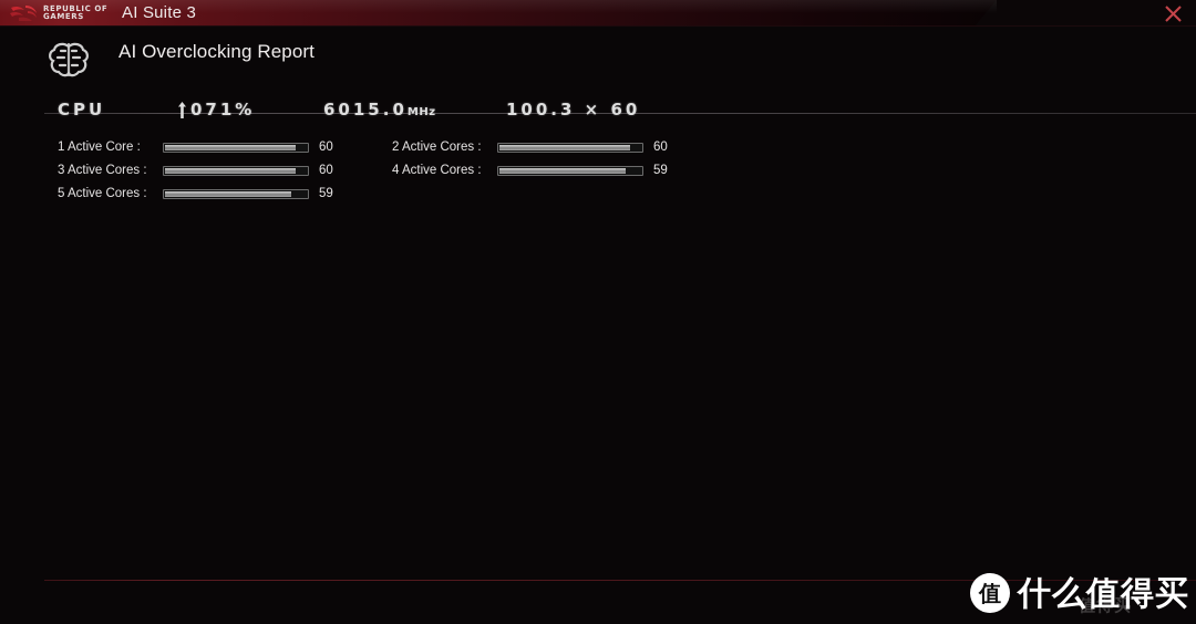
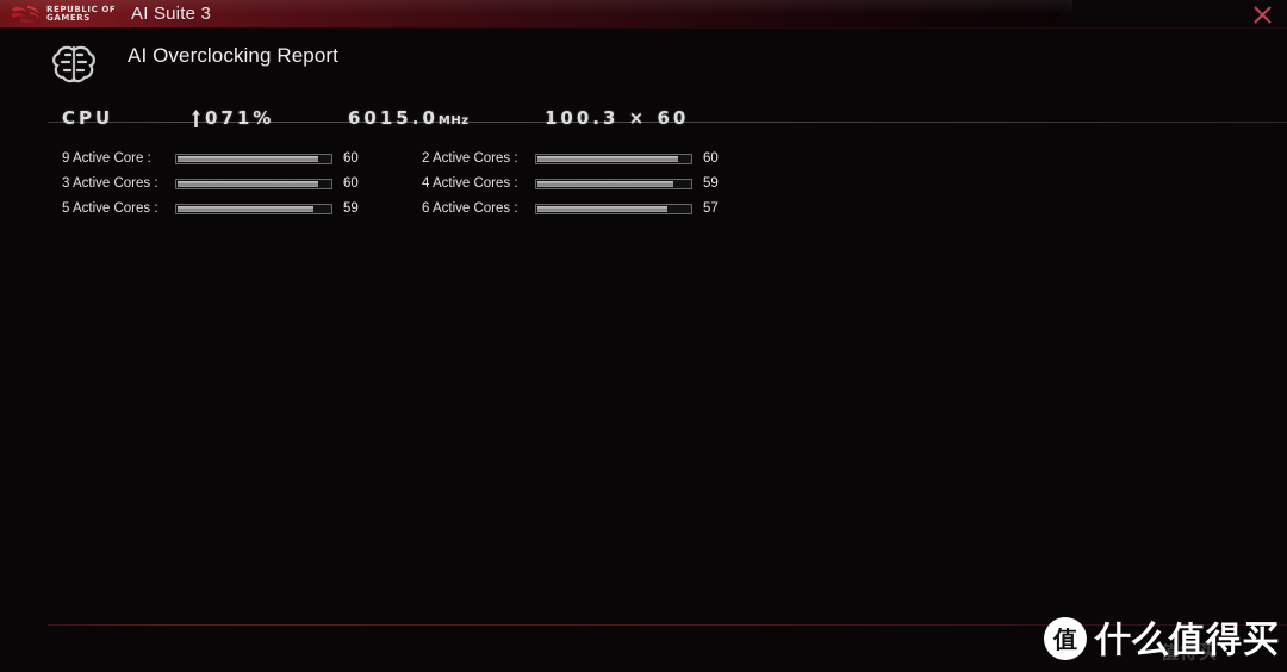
  REPUBLIC OF
  GAMERS
  AI Suite 3
  AI Overclocking Report
  CPU
  071%
  6015.0MHz
  100.3 × 60
- 1 Active Core :
+ 9 Active Core :
  60
  3 Active Cores :
  60
  5 Active Cores :
  59
  2 Active Cores :
  60
  4 Active Cores :
  59
+ 6 Active Cores :
+ 57
  值得买
  值
  什么值得买
